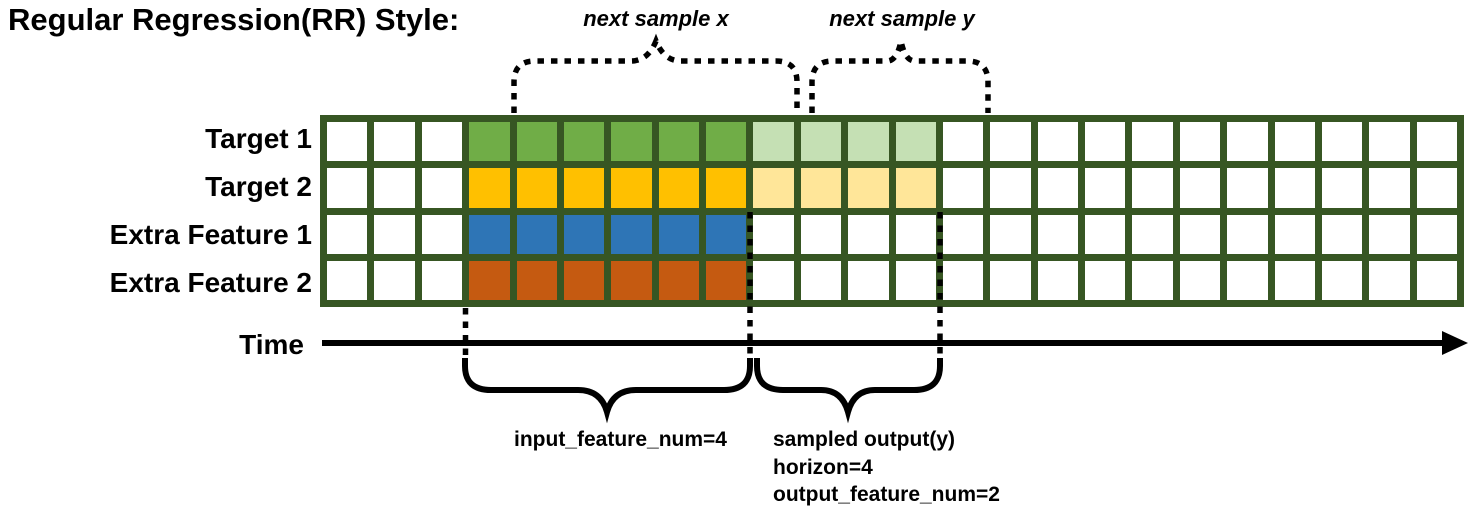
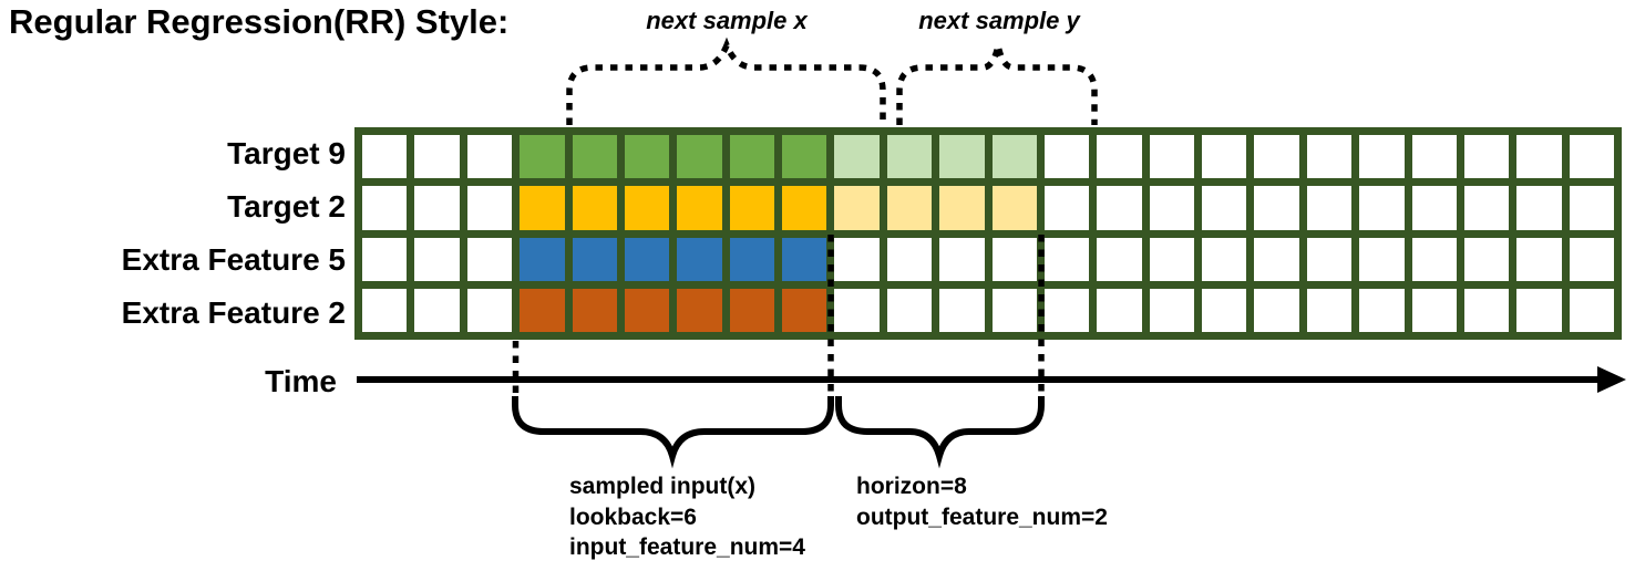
  Regular Regression(RR) Style:
- Target 1
+ Target 9
  Target 2
- Extra Feature 1
+ Extra Feature 5
  Extra Feature 2
  next sample x
  next sample y
  Time
+ sampled input(x)
+ lookback=6
  input_feature_num=4
- sampled output(y)
- horizon=4
+ horizon=8
  output_feature_num=2
